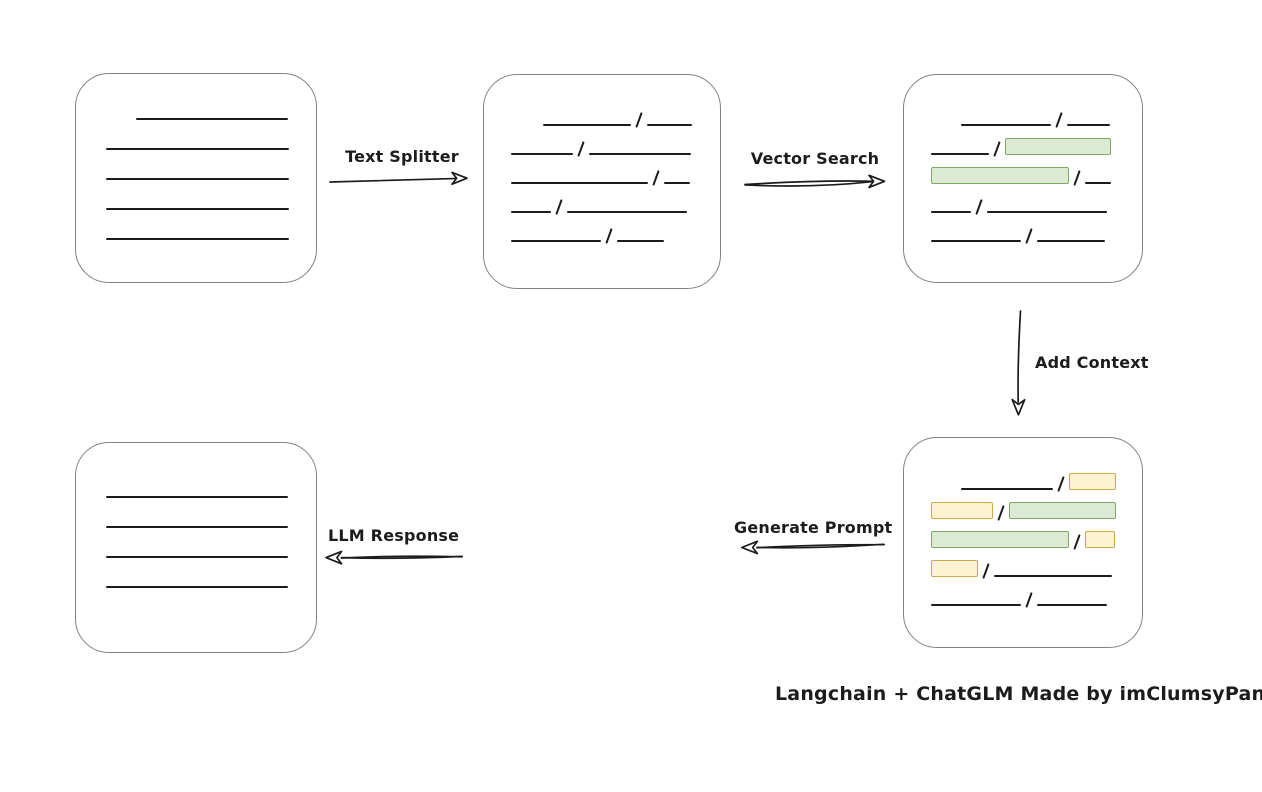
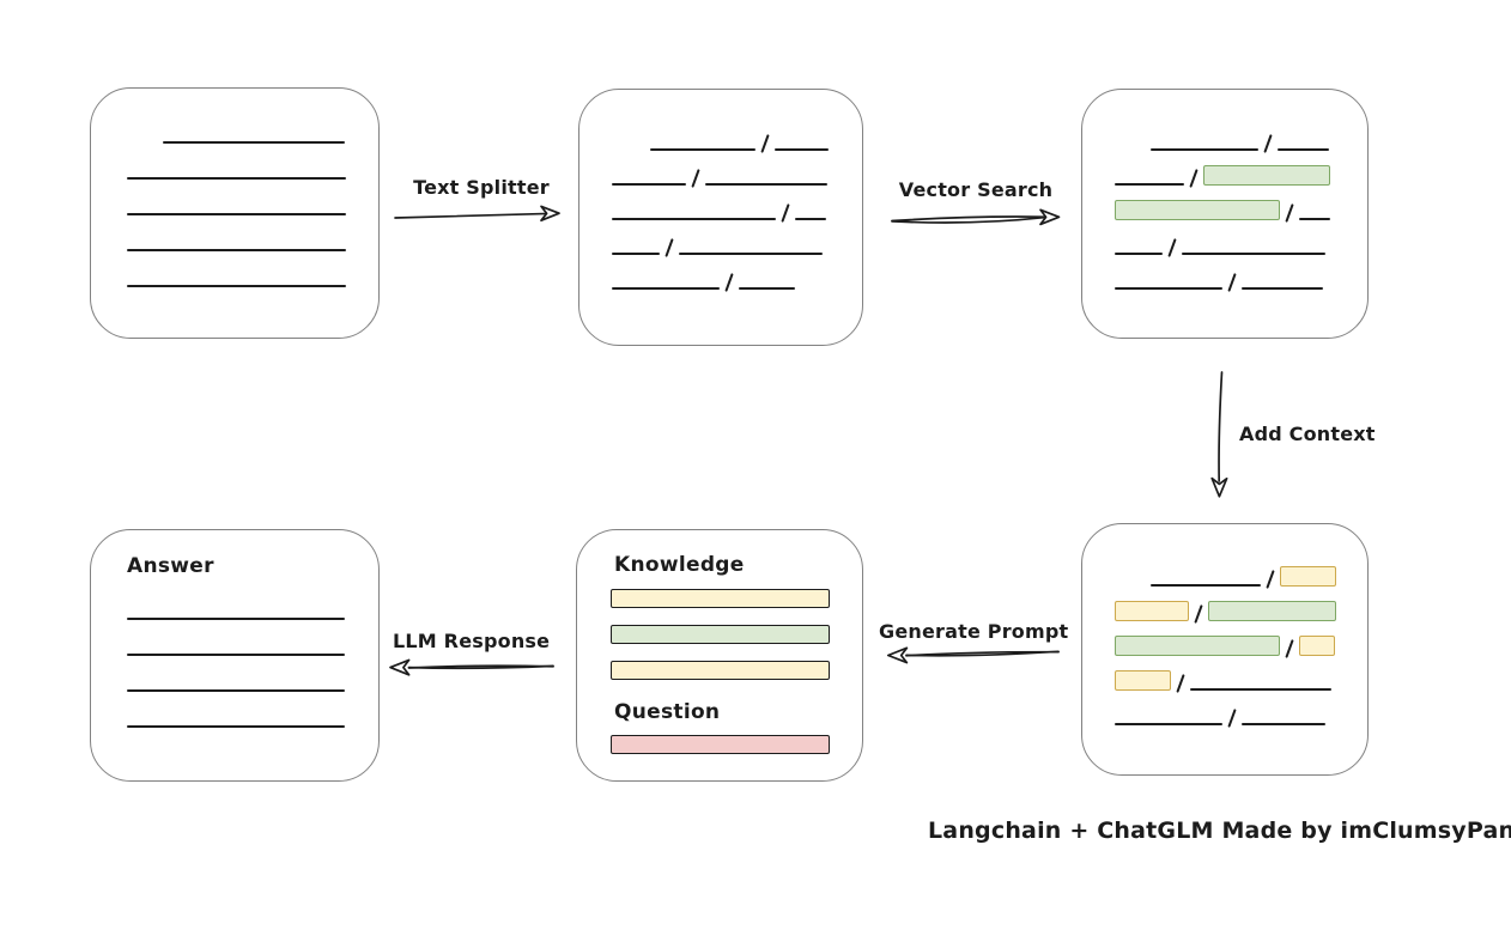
+ Knowledge
+ Question
+ Answer
  Text Splitter
  Vector Search
  Add Context
  Generate Prompt
  LLM Response
  Langchain + ChatGLM Made by imClumsyPan
